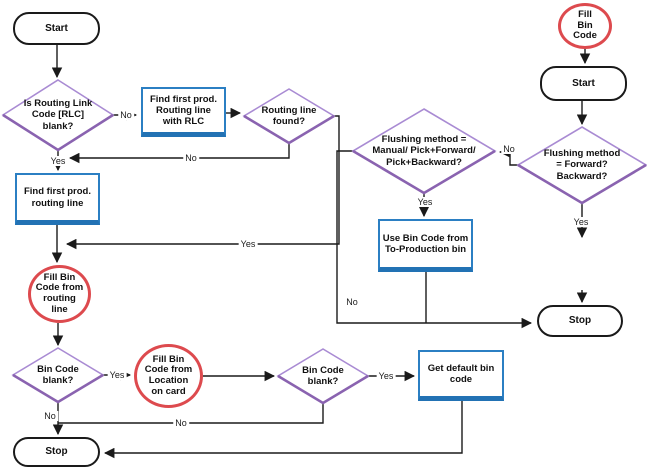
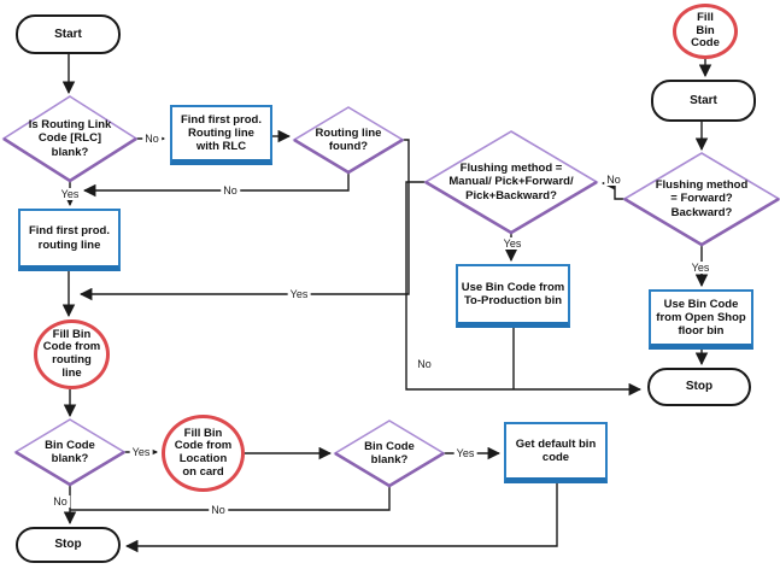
  Start
  Stop
  Start
  Stop
  Find first prod.
  Routing line
  with RLC
  Find first prod.
  routing line
  Get default bin
  code
  Use Bin Code from
  To-Production bin
+ Use Bin Code
+ from Open Shop
+ floor bin
  Fill Bin
  Code from
  routing
  line
  Fill Bin
  Code from
  Location
  on card
  Fill
  Bin
  Code
  Is Routing Link
  Code [RLC]
  blank?
  Routing line
  found?
  Bin Code
  blank?
  Bin Code
  blank?
  Flushing method
  = Forward?
  Backward?
  Flushing method =
  Manual/ Pick+Forward/
  Pick+Backward?
  No
  Yes
  No
  Yes
  Yes
  No
  No
  Yes
  No
  Yes
  Yes
  No
